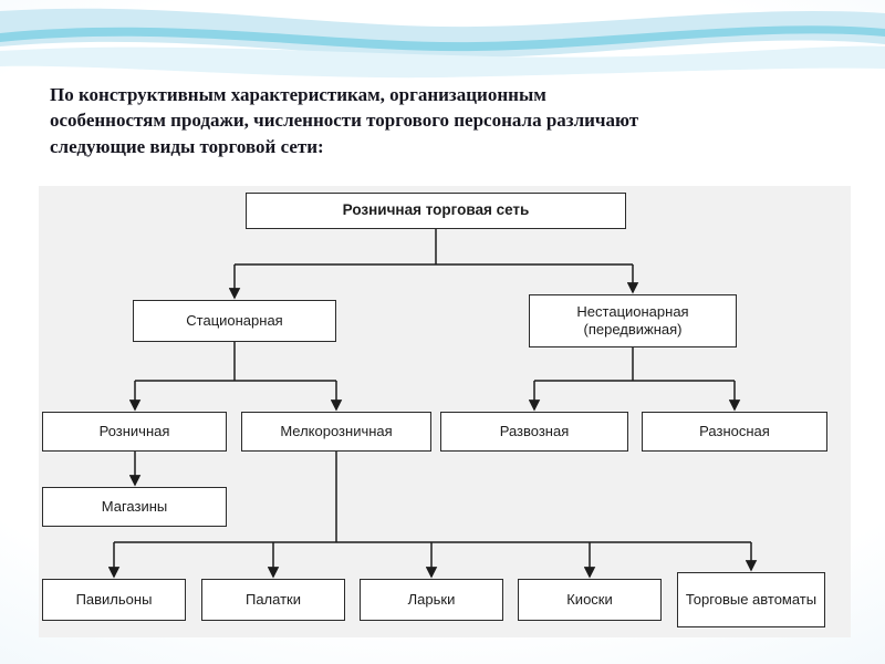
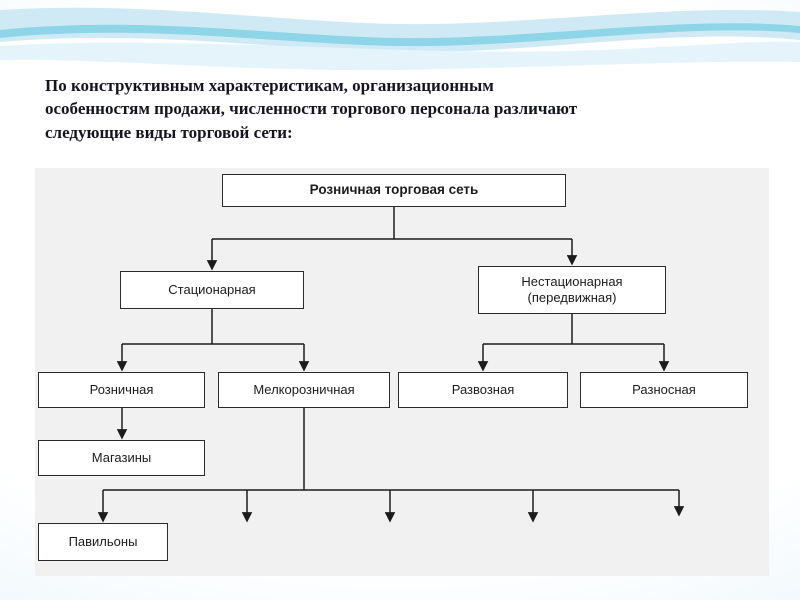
  По конструктивным характеристикам, организационным
  особенностям продажи, численности торгового персонала различают
  следующие виды торговой сети:
  Розничная торговая сеть
  Стационарная
  Нестационарная (передвижная)
  Розничная
  Мелкорозничная
  Развозная
  Разносная
  Магазины
  Павильоны
- Палатки
- Ларьки
- Киоски
- Торговые автоматы
